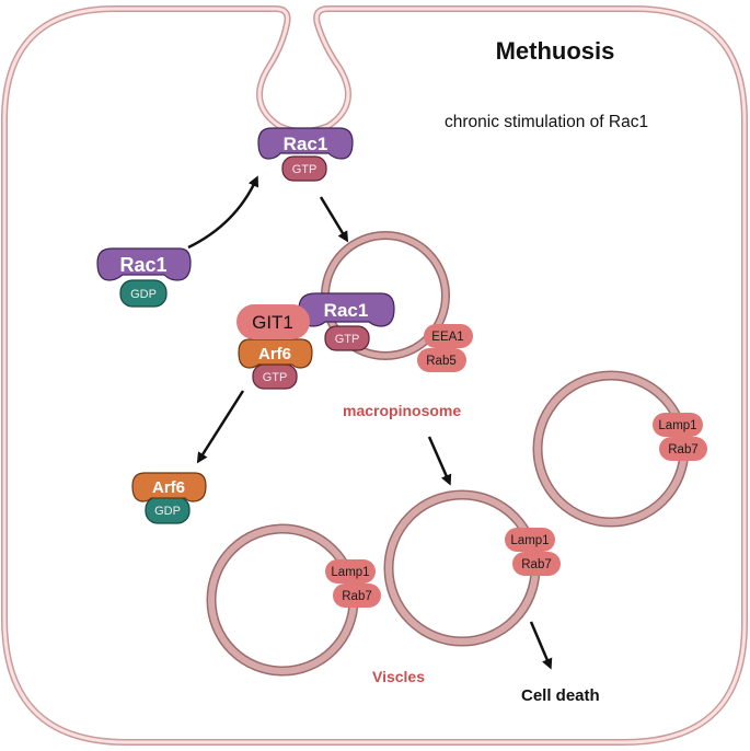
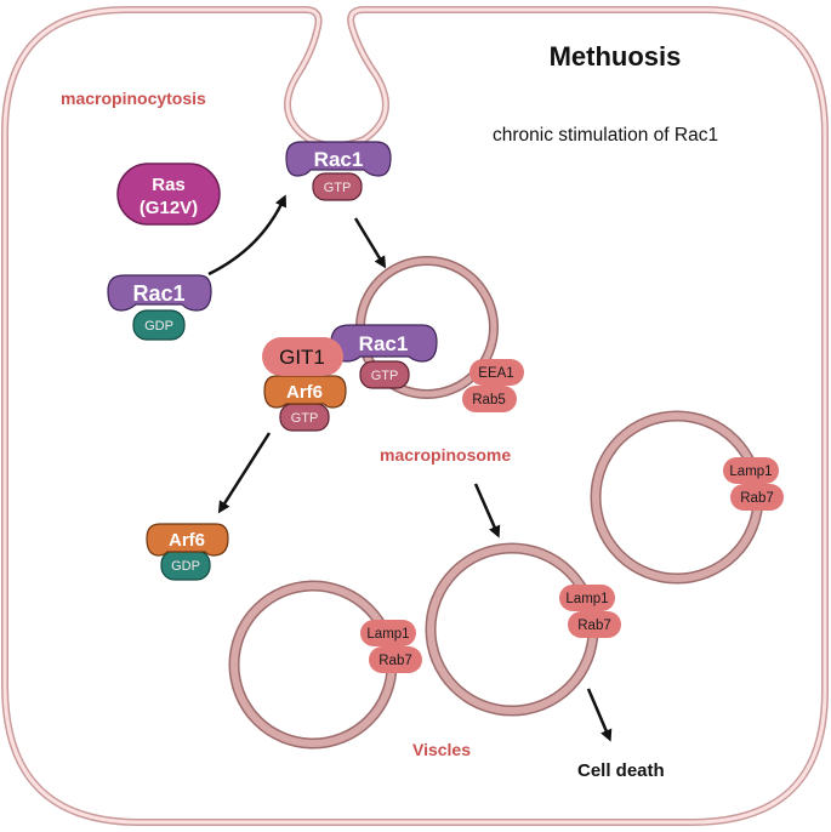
  Methuosis
  chronic stimulation of Rac1
+ macropinocytosis
+ Ras
+ (G12V)
  GTP
  Rac1
  GDP
  Rac1
  GTP
  Rac1
  GTP
  Arf6
  GIT1
  EEA1
  Rab5
  macropinosome
  GDP
  Arf6
  Lamp1
  Rab7
  Lamp1
  Rab7
  Lamp1
  Rab7
  Viscles
  Cell death
